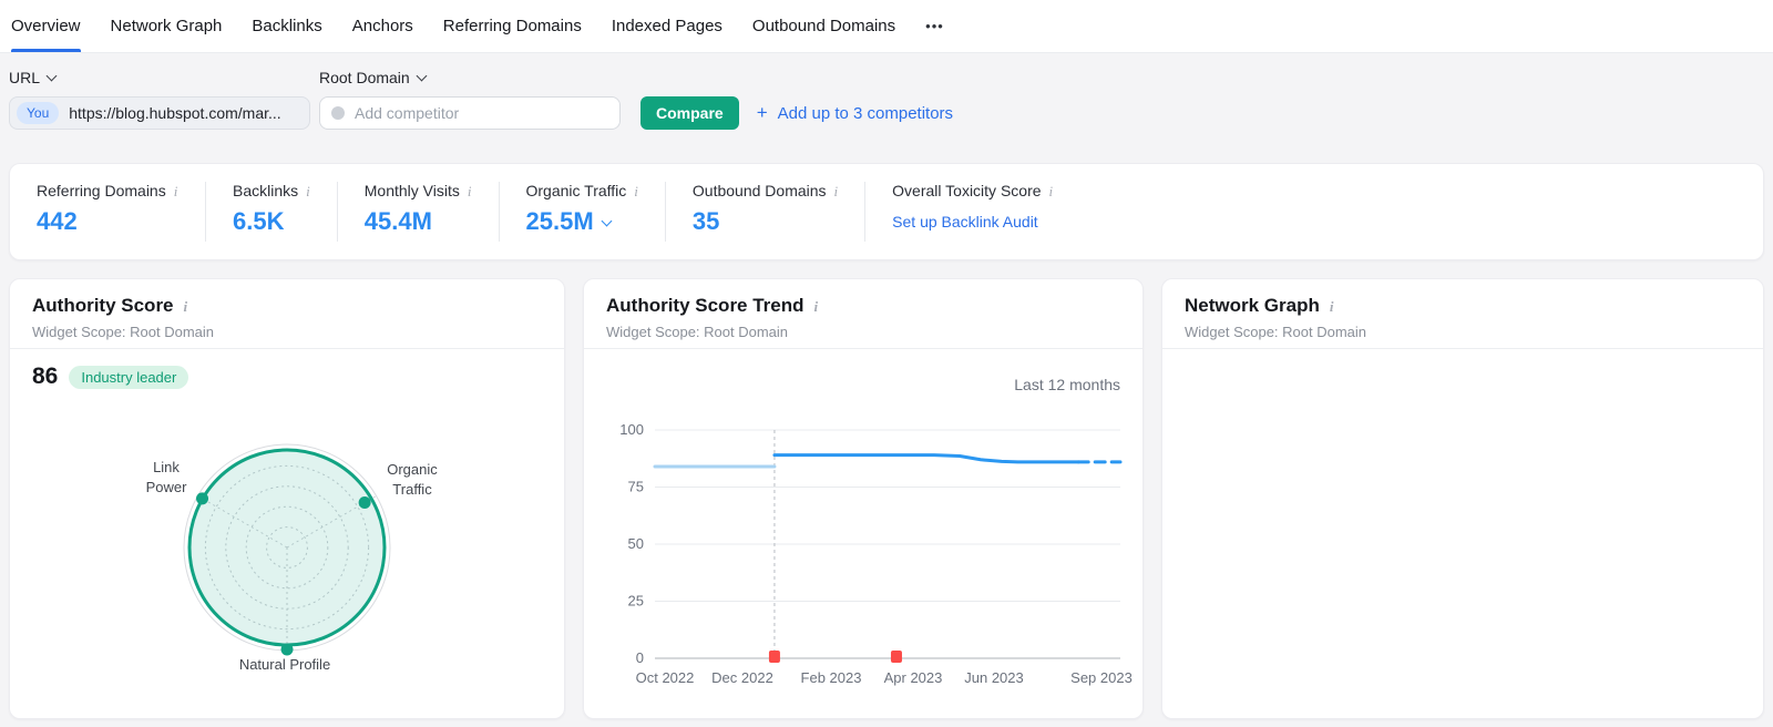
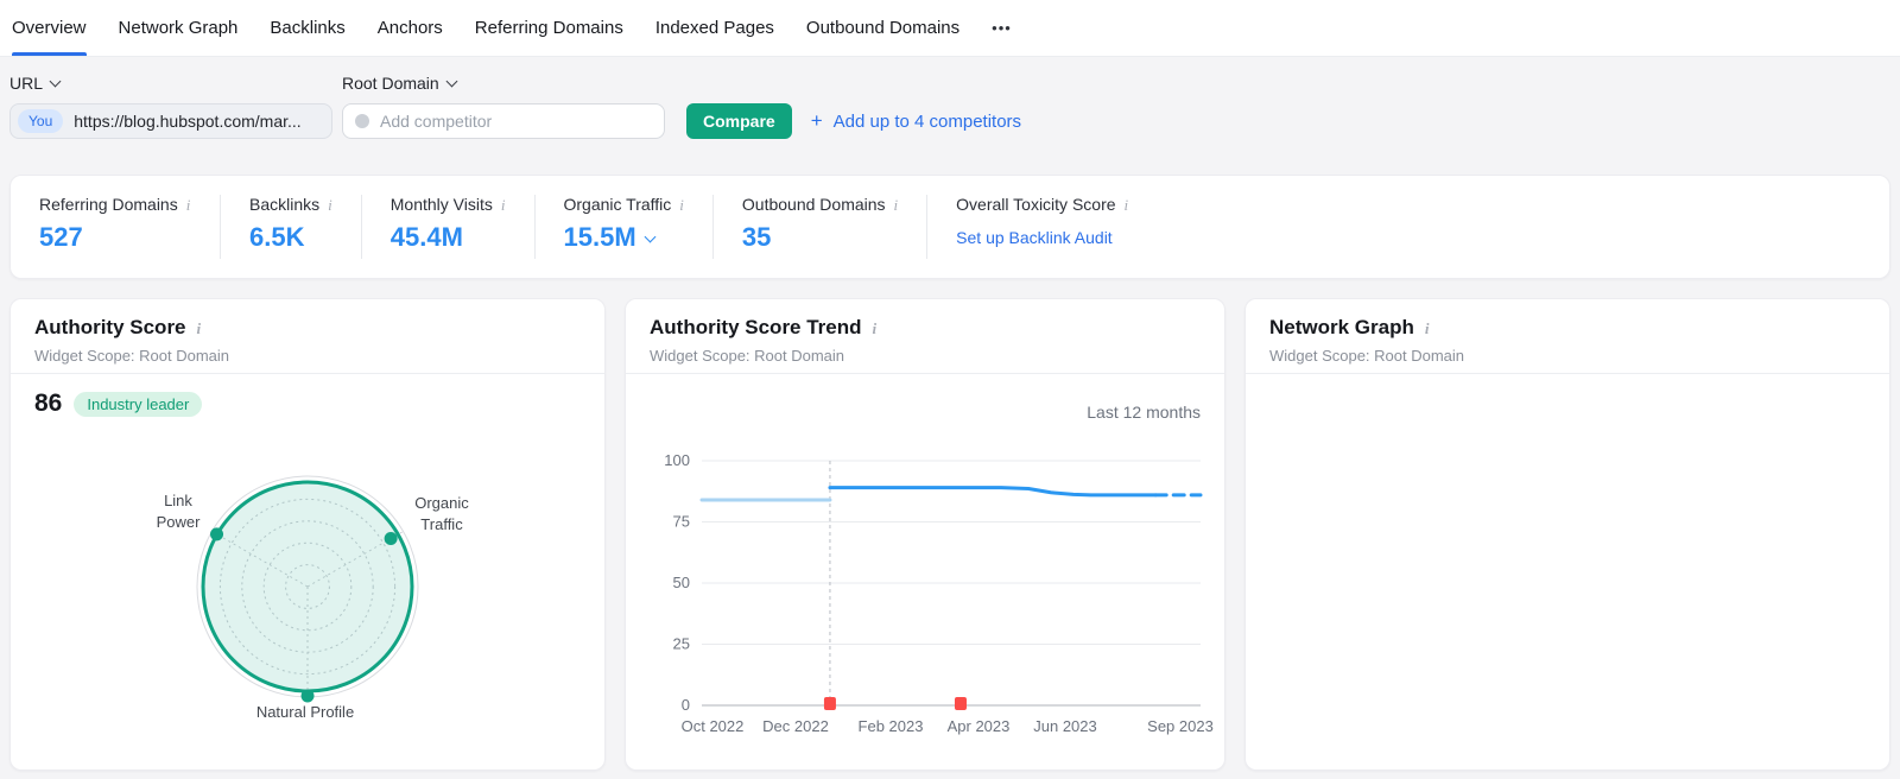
  Overview
  Network Graph
  Backlinks
  Anchors
  Referring Domains
  Indexed Pages
  Outbound Domains
  •••
  URL
  You
  https://blog.hubspot.com/mar...
  Root Domain
  Add competitor
  Compare
  +
- Add up to 3 competitors
+ Add up to 4 competitors
  Referring Domains
  i
- 442
+ 527
  Backlinks
  i
  6.5K
  Monthly Visits
  i
  45.4M
  Organic Traffic
  i
- 25.5M
+ 15.5M
  Outbound Domains
  i
  35
  Overall Toxicity Score
  i
  Set up Backlink Audit
  Authority Score
  i
  Widget Scope: Root Domain
  86
  Industry leader
  Link Power
  Organic Traffic
  Natural Profile
  Authority Score Trend
  i
  Widget Scope: Root Domain
  Last 12 months
  0
  25
  50
  75
  100
  Oct 2022
  Dec 2022
  Feb 2023
  Apr 2023
  Jun 2023
  Sep 2023
  Network Graph
  i
  Widget Scope: Root Domain
